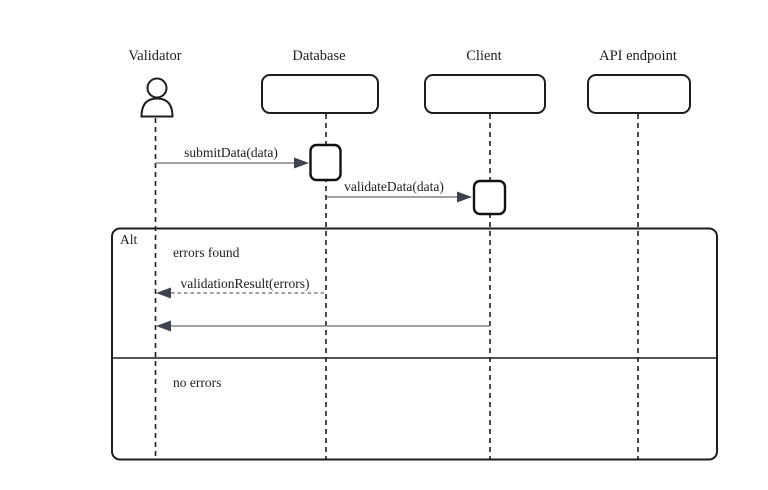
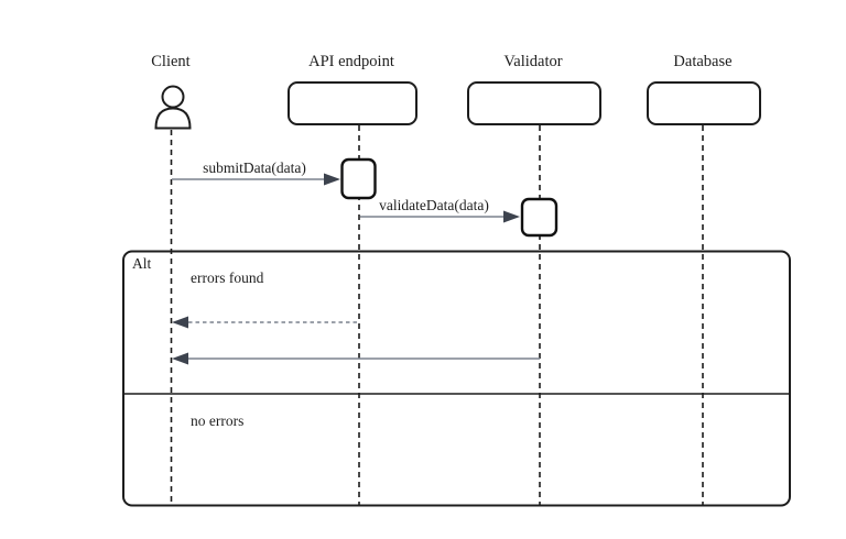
- Validator
+ Client
- Database
+ API endpoint
- Client
+ Validator
- API endpoint
+ Database
  Alt
  errors found
  no errors
  submitData(data)
  validateData(data)
- validationResult(errors)
